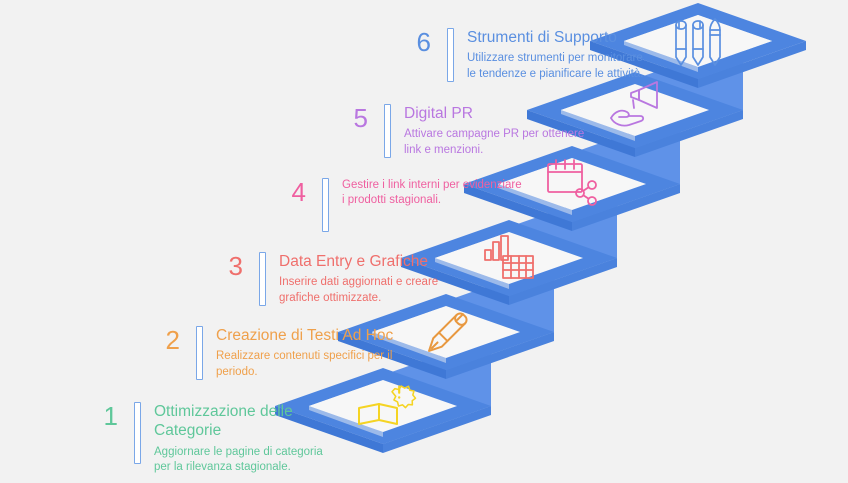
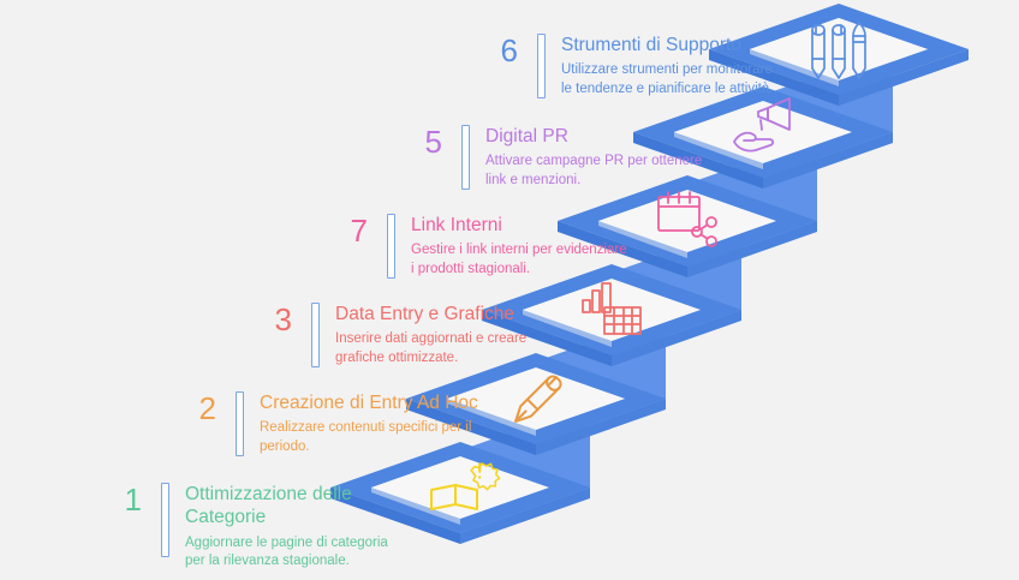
  1
  Ottimizzazione delle
  Categorie
  Aggiornare le pagine di categoria
  per la rilevanza stagionale.
  2
- Creazione di Testi Ad Hoc
+ Creazione di Entry Ad Hoc
  Realizzare contenuti specifici per il
  periodo.
  3
  Data Entry e Grafiche
  Inserire dati aggiornati e creare
  grafiche ottimizzate.
- 4
+ 7
+ Link Interni
  Gestire i link interni per evidenziare
  i prodotti stagionali.
  5
  Digital PR
  Attivare campagne PR per ottenere
  link e menzioni.
  6
  Strumenti di Supporto
  Utilizzare strumenti per monitorare
  le tendenze e pianificare le attività.
